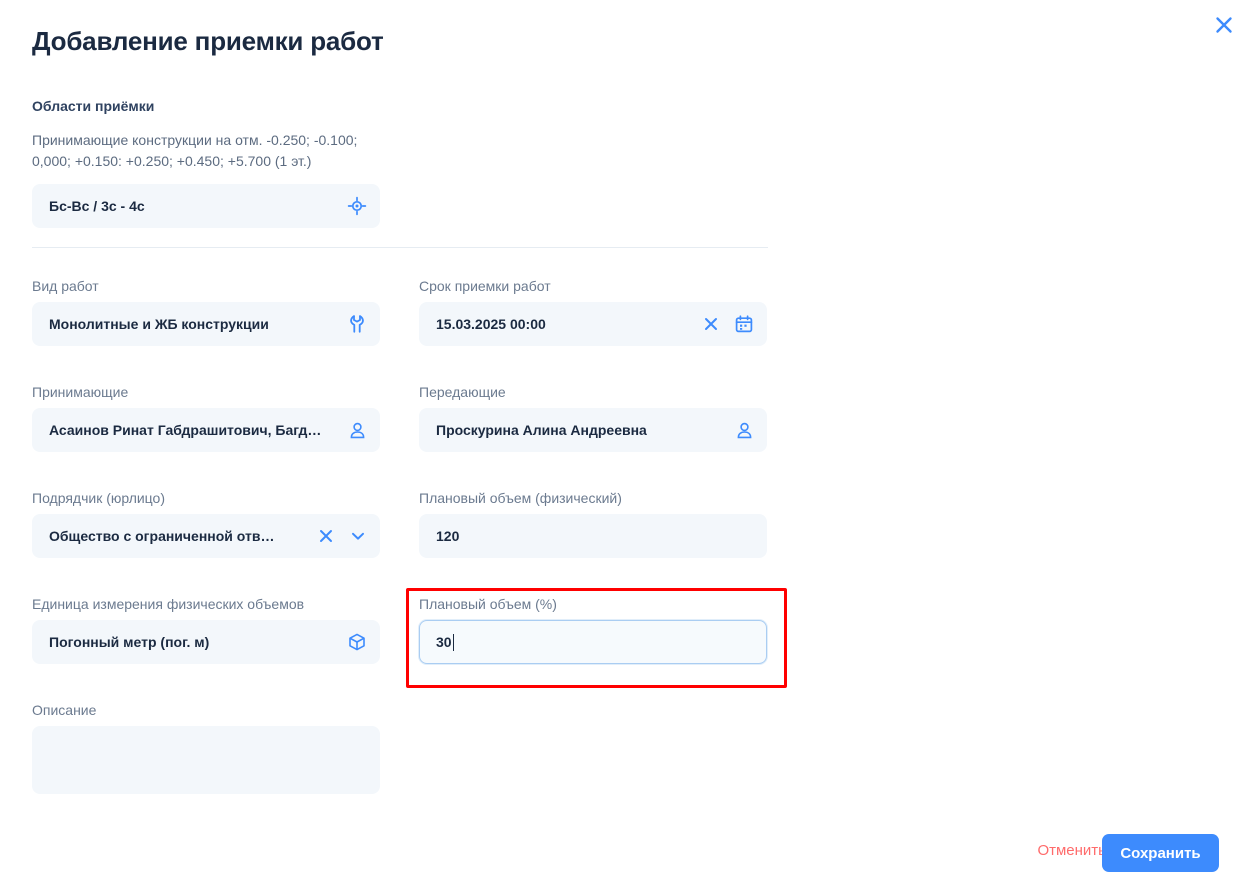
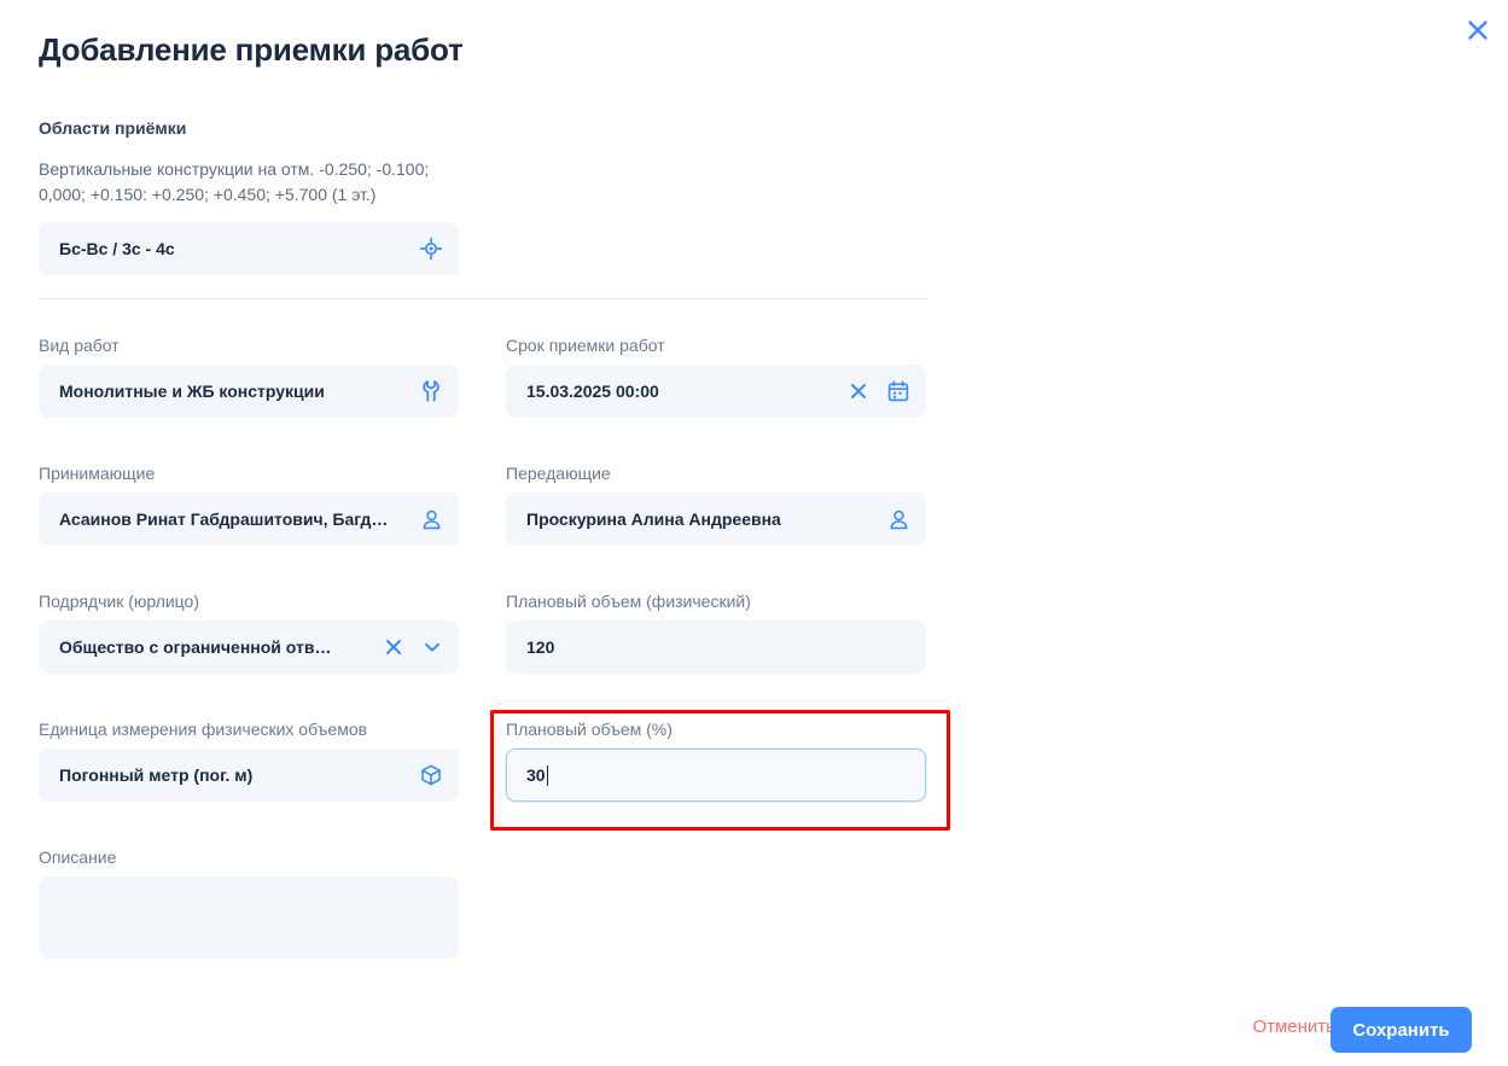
  Добавление приемки работ
  Области приёмки
- Принимающие конструкции на отм. -0.250; -0.100; 0,000; +0.150: +0.250; +0.450; +5.700 (1 эт.)
+ Вертикальные конструкции на отм. -0.250; -0.100; 0,000; +0.150: +0.250; +0.450; +5.700 (1 эт.)
  Бс-Вс / 3с - 4с
  Вид работ
  Монолитные и ЖБ конструкции
  Срок приемки работ
  15.03.2025 00:00
  Принимающие
  Асаинов Ринат Габдрашитович, Багд…
  Передающие
  Проскурина Алина Андреевна
  Подрядчик (юрлицо)
  Общество с ограниченной отв…
  Плановый объем (физический)
  120
  Единица измерения физических объемов
  Погонный метр (пог. м)
  Плановый объем (%)
  30
  Описание
  Отменит
  Сохранить
